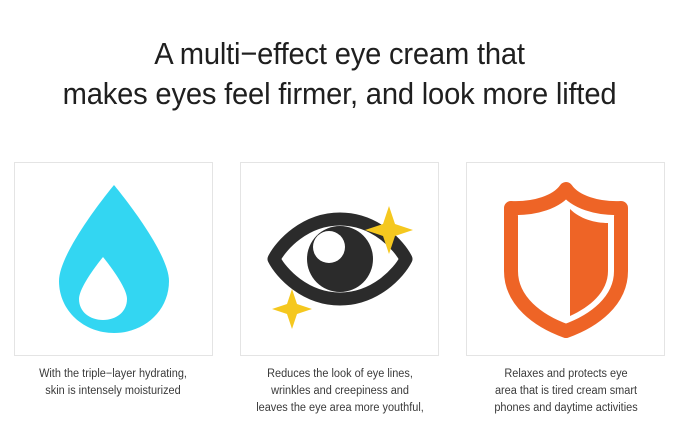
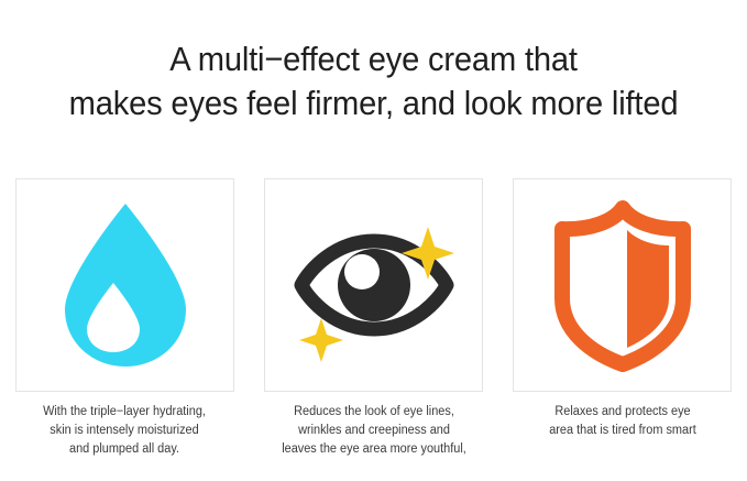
  A multi−effect eye cream that
  makes eyes feel firmer, and look more lifted
  With the triple−layer hydrating,
  skin is intensely moisturized
+ and plumped all day.
  Reduces the look of eye lines,
  wrinkles and creepiness and
  leaves the eye area more youthful,
  Relaxes and protects eye
- area that is tired cream smart
+ area that is tired from smart
- phones and daytime activities
